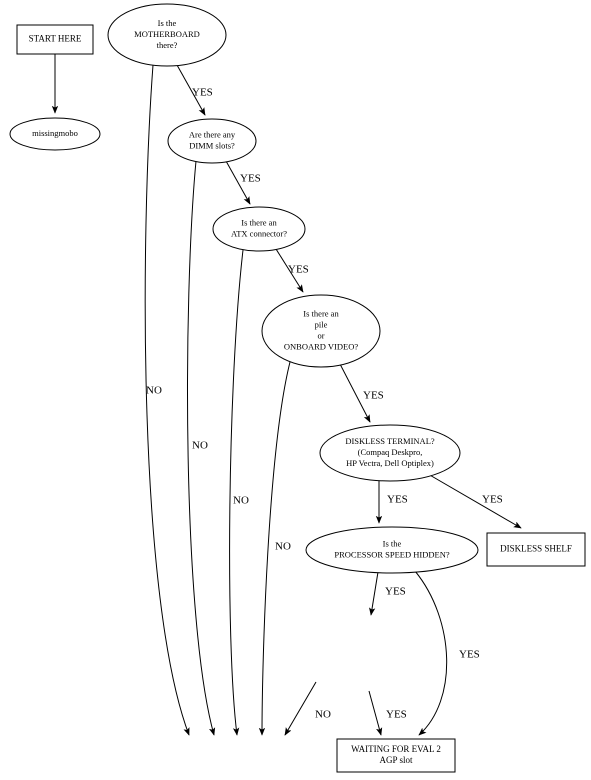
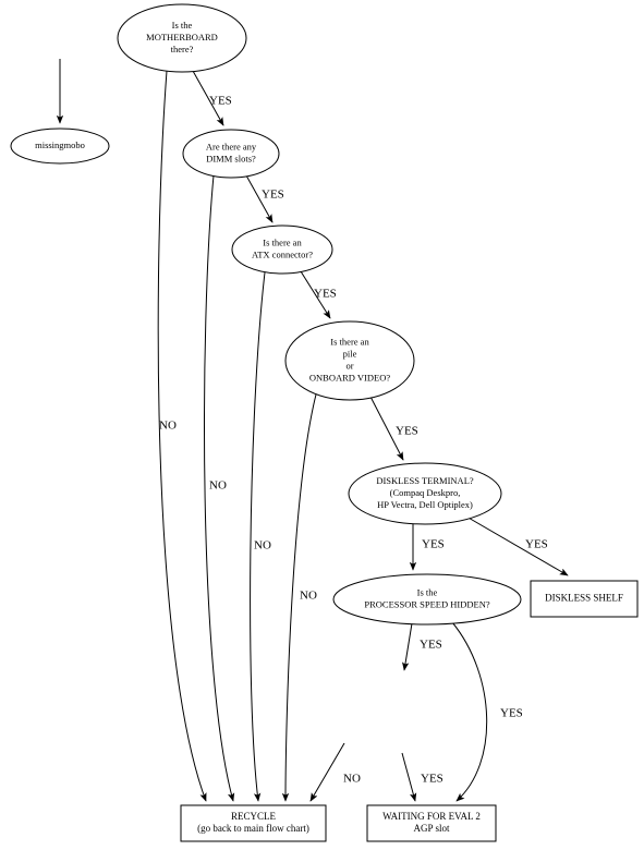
  YES
  NO
  YES
  NO
  YES
  NO
  YES
  NO
  YES
  YES
  YES
  YES
  NO
  YES
- START HERE
  missingmobo
  Is the
  MOTHERBOARD
  there?
  Are there any
  DIMM slots?
  Is there an
  ATX connector?
  Is there an
  pile
  or
  ONBOARD VIDEO?
  DISKLESS TERMINAL?
  (Compaq Deskpro,
  HP Vectra, Dell Optiplex)
  DISKLESS SHELF
  Is the
  PROCESSOR SPEED HIDDEN?
+ RECYCLE
+ (go back to main flow chart)
  WAITING FOR EVAL 2
  AGP slot
